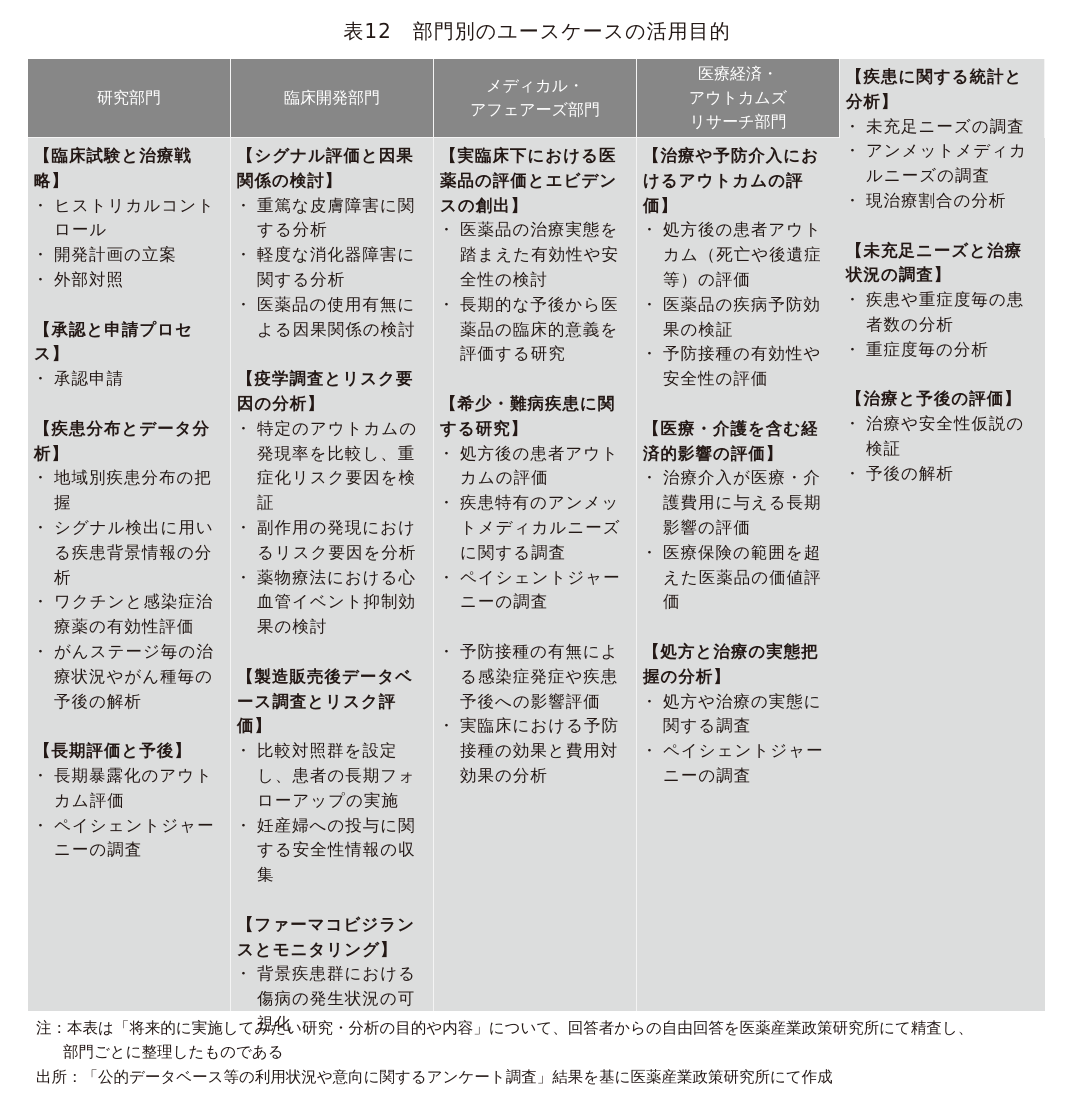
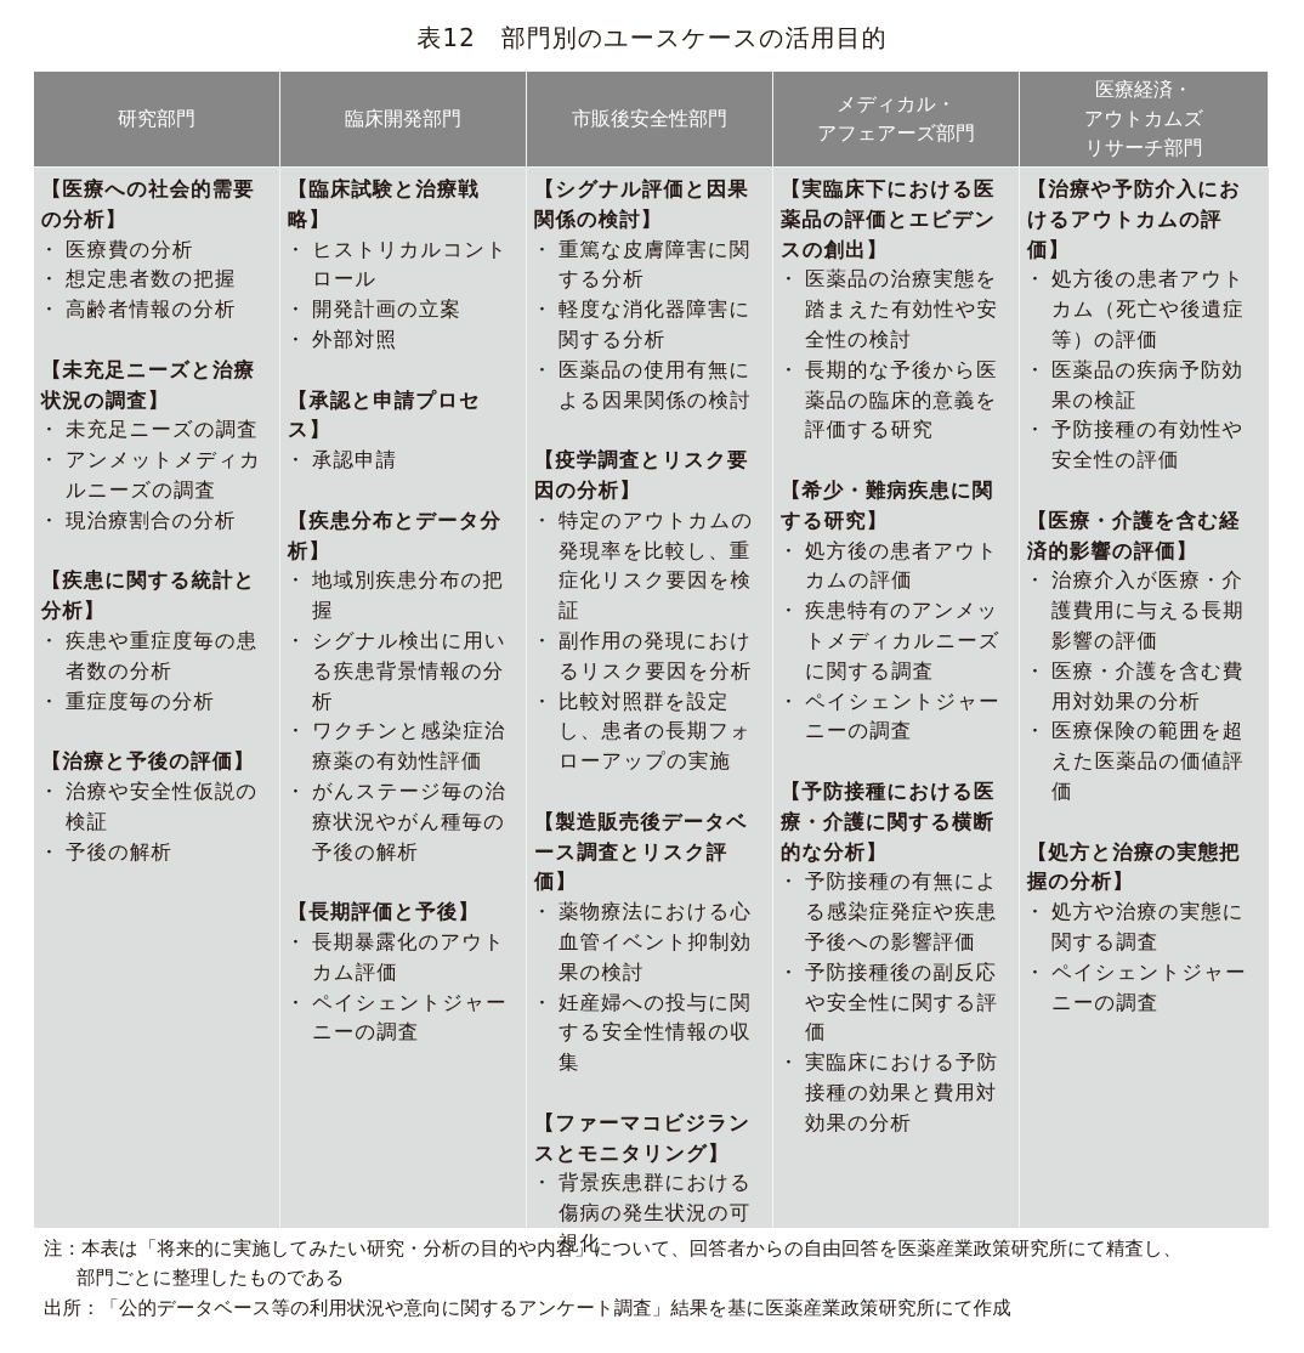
  表12 部門別のユースケースの活用目的
  研究部門
  臨床開発部門
+ 市販後安全性部門
  メディカル・
  アフェアーズ部門
  医療経済・
  アウトカムズ
  リサーチ部門
+ 【医療への社会的需要の分析】
+ 医療費の分析
+ 想定患者数の把握
+ 高齢者情報の分析
- 【疾患に関する統計と分析】
+ 【未充足ニーズと治療状況の調査】
  未充足ニーズの調査
  アンメットメディカルニーズの調査
  現治療割合の分析
- 【未充足ニーズと治療状況の調査】
+ 【疾患に関する統計と分析】
  疾患や重症度毎の患者数の分析
  重症度毎の分析
  【治療と予後の評価】
  治療や安全性仮説の検証
  予後の解析
  【臨床試験と治療戦略】
  ヒストリカルコントロール
  開発計画の立案
  外部対照
  【承認と申請プロセス】
  承認申請
  【疾患分布とデータ分析】
  地域別疾患分布の把握
  シグナル検出に用いる疾患背景情報の分析
  ワクチンと感染症治療薬の有効性評価
  がんステージ毎の治療状況やがん種毎の予後の解析
  【長期評価と予後】
  長期暴露化のアウトカム評価
  ペイシェントジャーニーの調査
  【シグナル評価と因果関係の検討】
  重篤な皮膚障害に関する分析
  軽度な消化器障害に関する分析
  医薬品の使用有無による因果関係の検討
  【疫学調査とリスク要因の分析】
  特定のアウトカムの発現率を比較し、重症化リスク要因を検証
  副作用の発現におけるリスク要因を分析
- 薬物療法における心血管イベント抑制効果の検討
+ 比較対照群を設定し、患者の長期フォローアップの実施
  【製造販売後データベース調査とリスク評価】
- 比較対照群を設定し、患者の長期フォローアップの実施
+ 薬物療法における心血管イベント抑制効果の検討
  妊産婦への投与に関する安全性情報の収集
  【ファーマコビジランスとモニタリング】
  背景疾患群における傷病の発生状況の可視化
  【実臨床下における医薬品の評価とエビデンスの創出】
  医薬品の治療実態を踏まえた有効性や安全性の検討
  長期的な予後から医薬品の臨床的意義を評価する研究
  【希少・難病疾患に関する研究】
  処方後の患者アウトカムの評価
  疾患特有のアンメットメディカルニーズに関する調査
  ペイシェントジャーニーの調査
+ 【予防接種における医療・介護に関する横断的な分析】
  予防接種の有無による感染症発症や疾患予後への影響評価
+ 予防接種後の副反応や安全性に関する評価
  実臨床における予防接種の効果と費用対効果の分析
  【治療や予防介入におけるアウトカムの評価】
  処方後の患者アウトカム（死亡や後遺症等）の評価
  医薬品の疾病予防効果の検証
  予防接種の有効性や安全性の評価
  【医療・介護を含む経済的影響の評価】
  治療介入が医療・介護費用に与える長期影響の評価
+ 医療・介護を含む費用対効果の分析
  医療保険の範囲を超えた医薬品の価値評価
  【処方と治療の実態把握の分析】
  処方や治療の実態に関する調査
  ペイシェントジャーニーの調査
  注：本表は「将来的に実施してみたい研究・分析の目的や内容」について、回答者からの自由回答を医薬産業政策研究所にて精査し、
  部門ごとに整理したものである
  出所：「公的データベース等の利用状況や意向に関するアンケート調査」結果を基に医薬産業政策研究所にて作成
